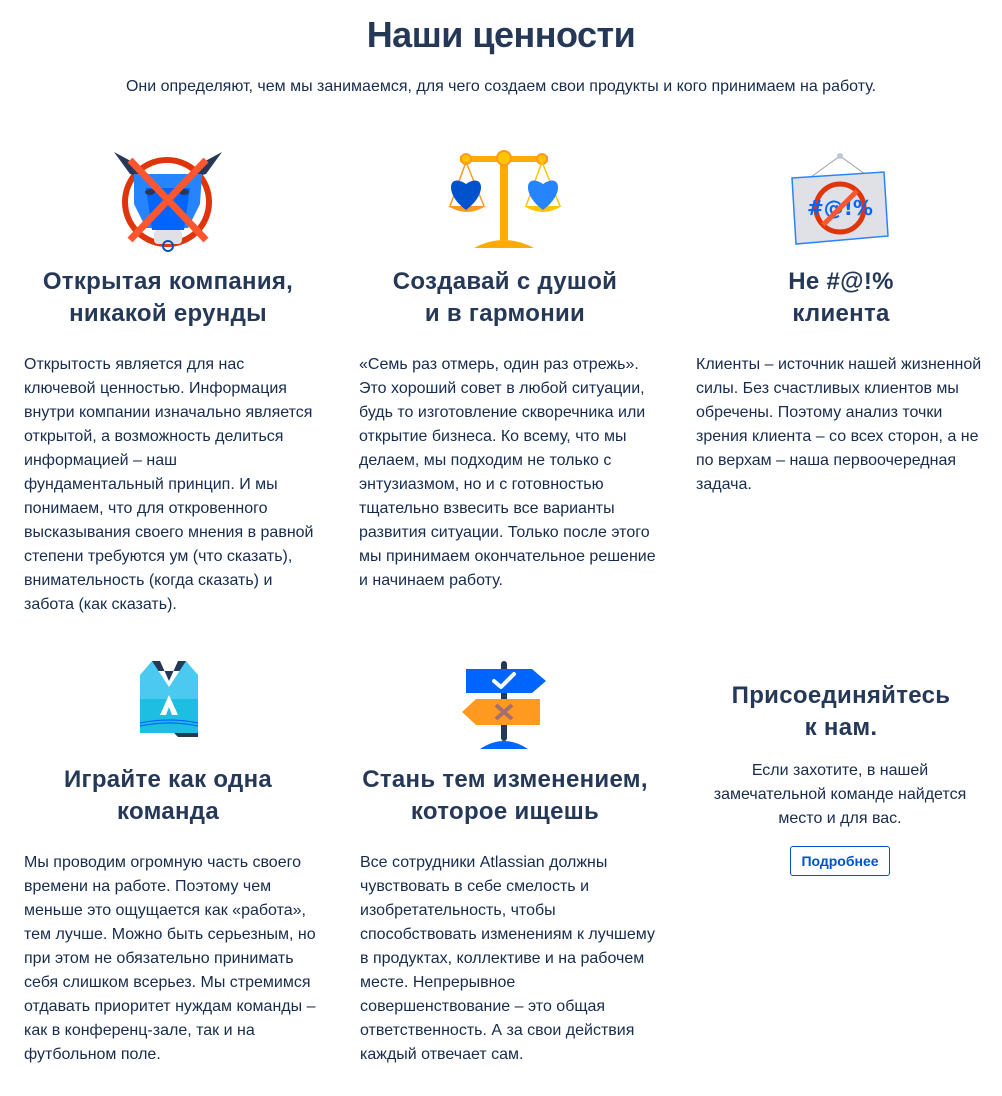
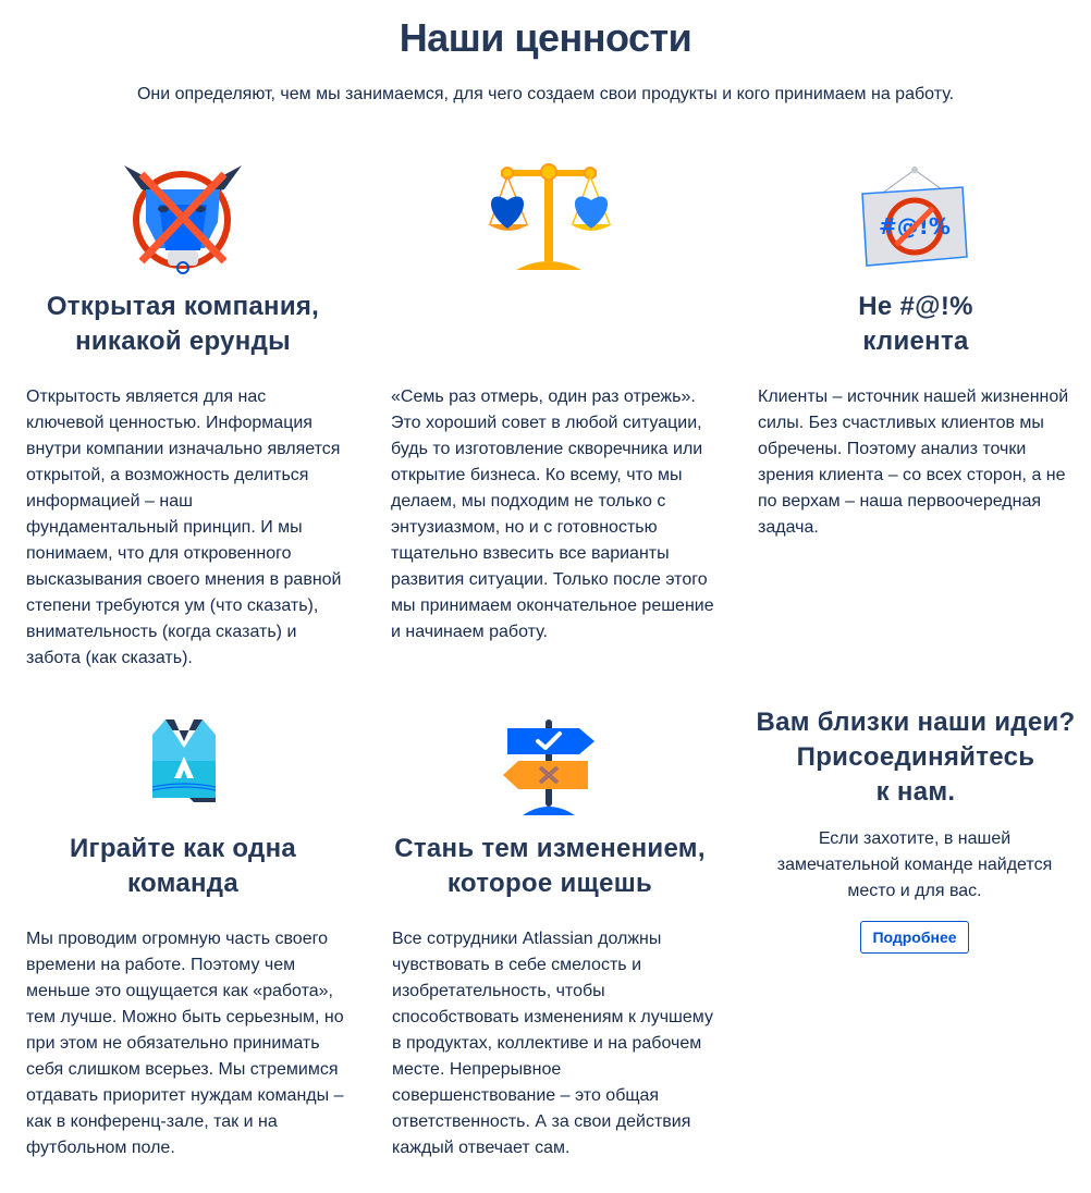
  Наши ценности
  Они определяют, чем мы занимаемся, для чего создаем свои продукты и кого принимаем на работу.
  Открытая компания,
  никакой ерунды
  Открытость является для нас ключевой ценностью. Информация внутри компании изначально является открытой, а возможность делиться информацией – наш фундаментальный принцип. И мы понимаем, что для откровенного высказывания своего мнения в равной степени требуются ум (что сказать), внимательность (когда сказать) и забота (как сказать).
- Создавай с душой
- и в гармонии
  «Семь раз отмерь, один раз отрежь». Это хороший совет в любой ситуации, будь то изготовление скворечника или открытие бизнеса. Ко всему, что мы делаем, мы подходим не только с энтузиазмом, но и с готовностью тщательно взвесить все варианты развития ситуации. Только после этого мы принимаем окончательное решение и начинаем работу.
  #@!%
  Не #@!%
  клиента
  Клиенты – источник нашей жизненной силы. Без счастливых клиентов мы обречены. Поэтому анализ точки зрения клиента – со всех сторон, а не по верхам – наша первоочередная задача.
  Играйте как одна
  команда
  Мы проводим огромную часть своего времени на работе. Поэтому чем меньше это ощущается как «работа», тем лучше. Можно быть серьезным, но при этом не обязательно принимать себя слишком всерьез. Мы стремимся отдавать приоритет нуждам команды – как в конференц-зале, так и на футбольном поле.
  Стань тем изменением,
  которое ищешь
  Все сотрудники Atlassian должны чувствовать в себе смелость и изобретательность, чтобы способствовать изменениям к лучшему в продуктах, коллективе и на рабочем месте. Непрерывное совершенствование – это общая ответственность. А за свои действия каждый отвечает сам.
+ Вам близки наши идеи?
  Присоединяйтесь
  к нам.
  Если захотите, в нашей замечательной команде найдется место и для вас.
  Подробнее
